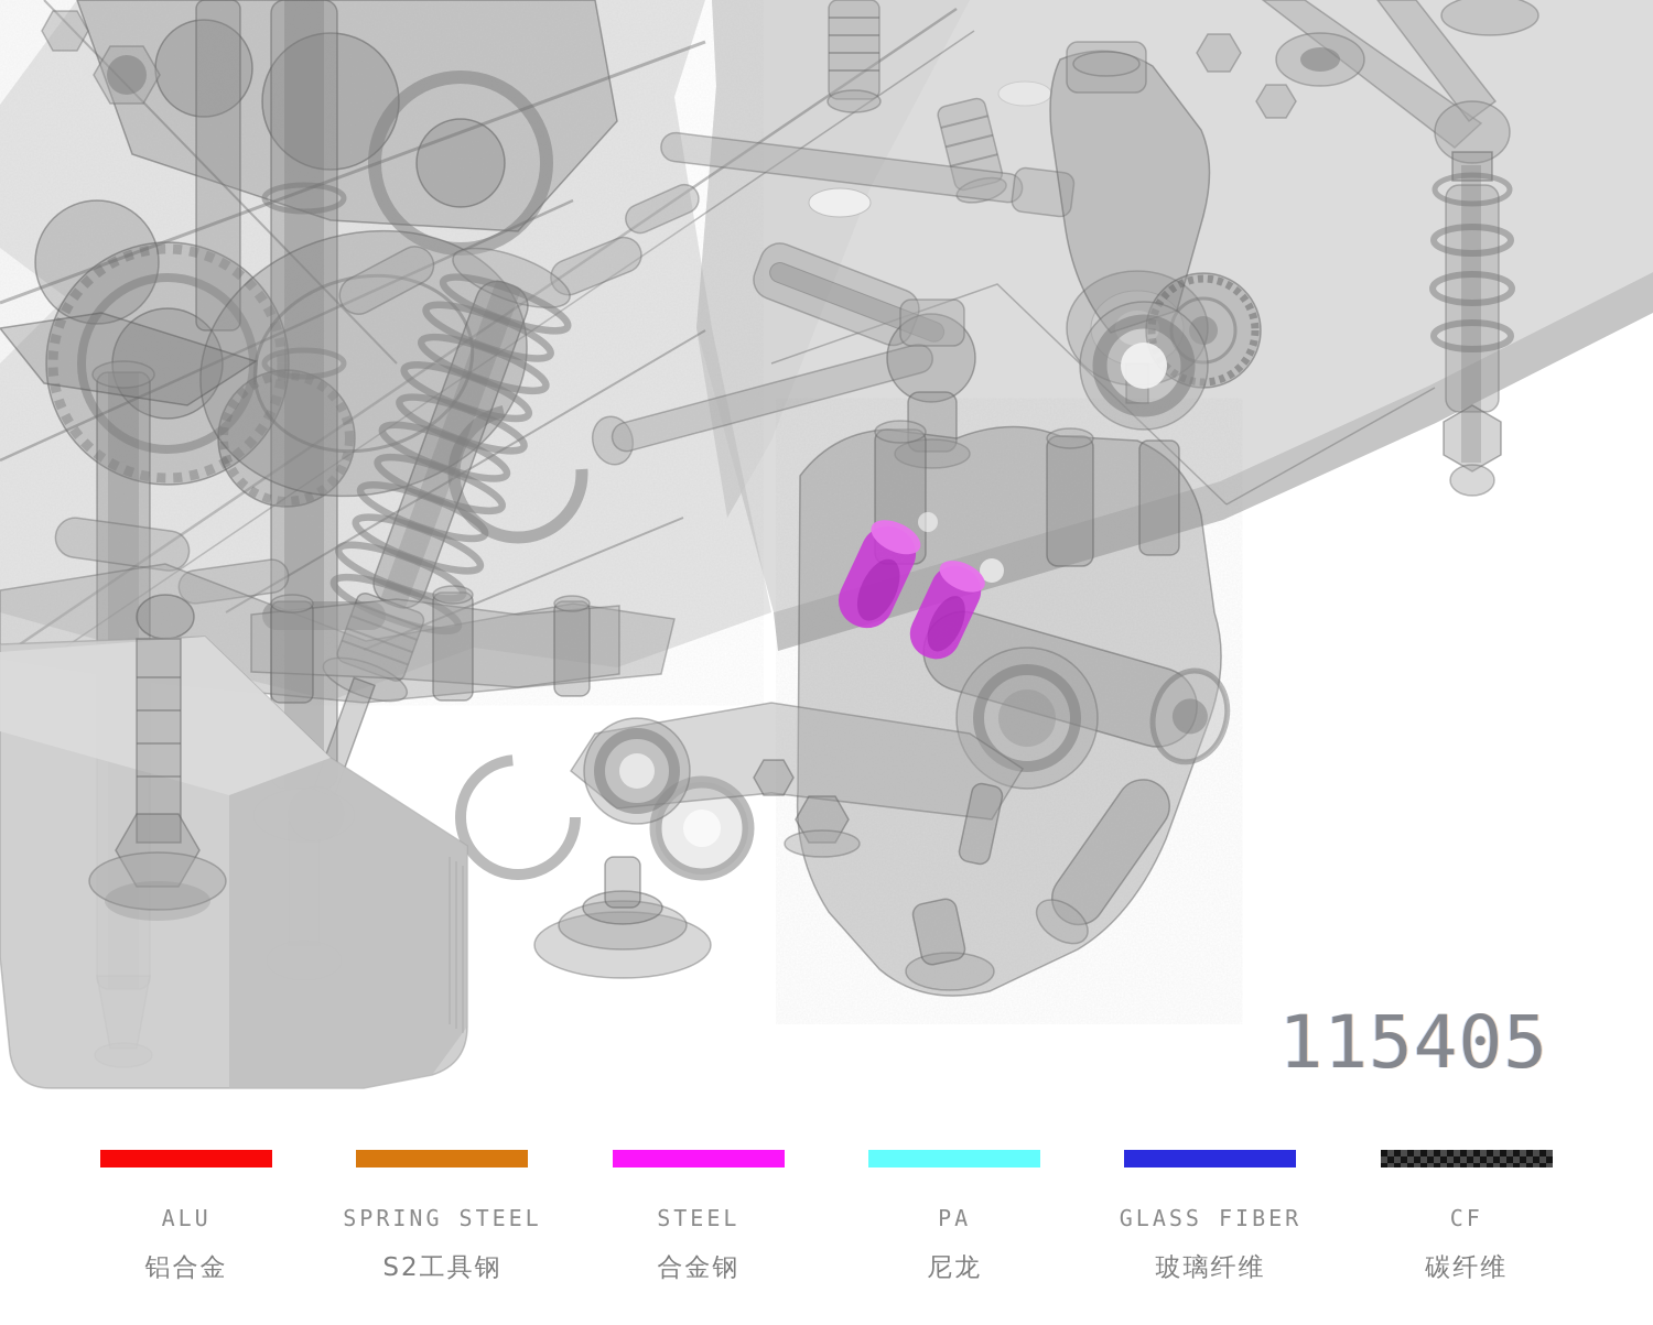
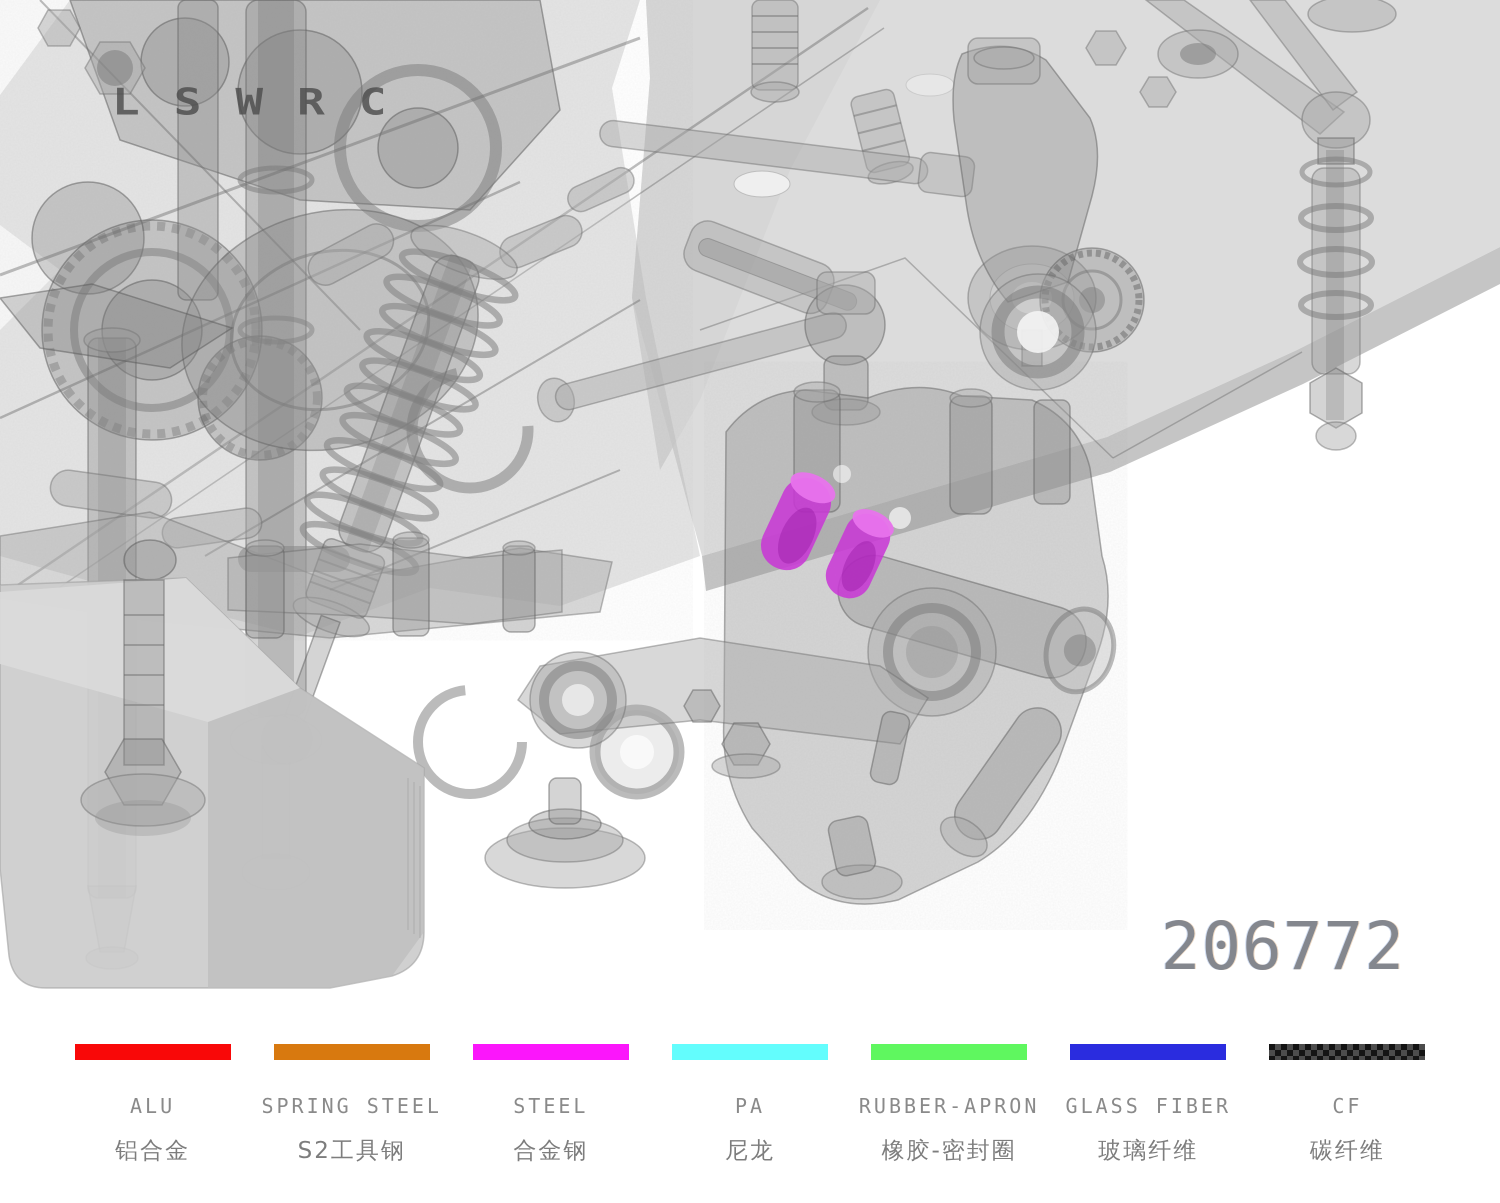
+ LSWRC
- 115405
+ 206772
  ALU
  铝合金
  SPRING STEEL
  S2工具钢
  STEEL
  合金钢
  PA
  尼龙
+ RUBBER-APRON
+ 橡胶-密封圈
  GLASS FIBER
  玻璃纤维
  CF
  碳纤维
